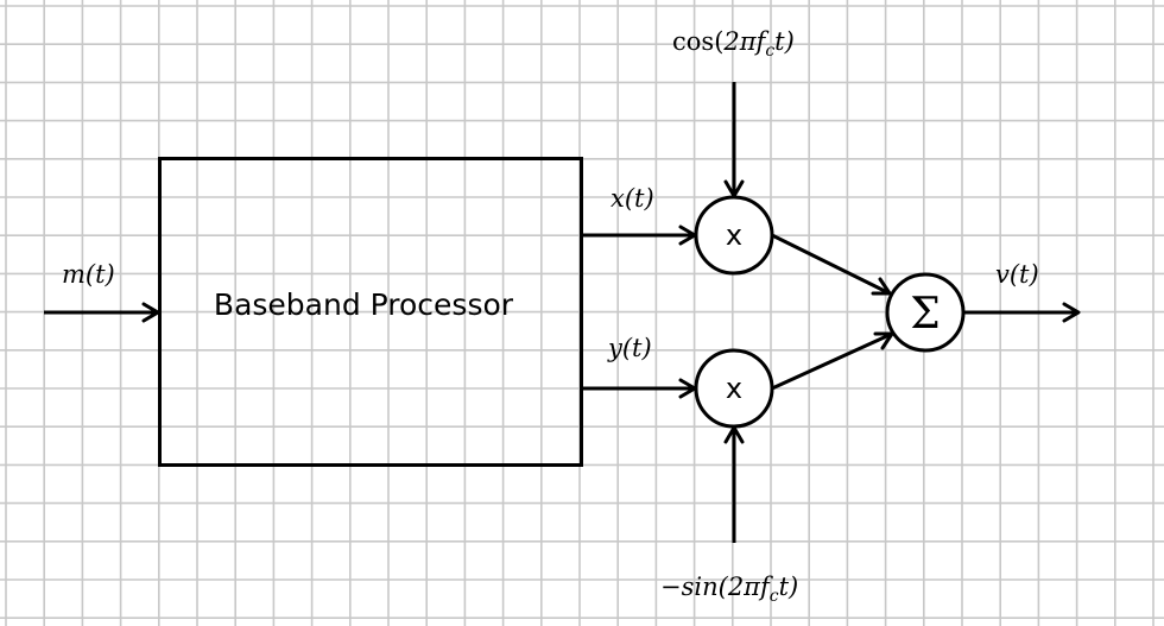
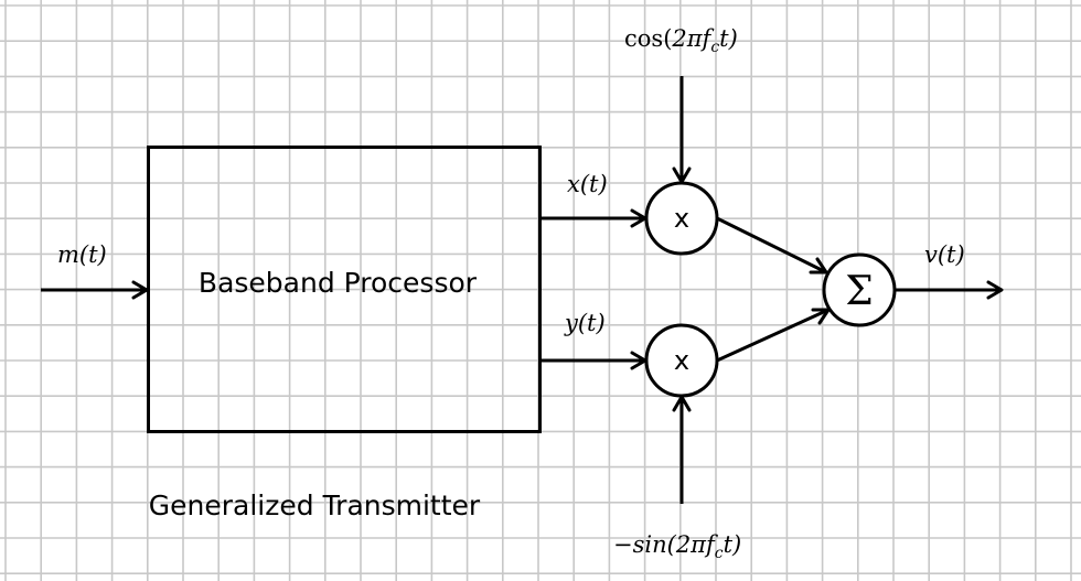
  Baseband Processor
  m(t)
  x(t)
  y(t)
  cos(2πfc t)
  −sin(2πfc t)
  x
  x
  Σ
  v(t)
+ Generalized Transmitter
